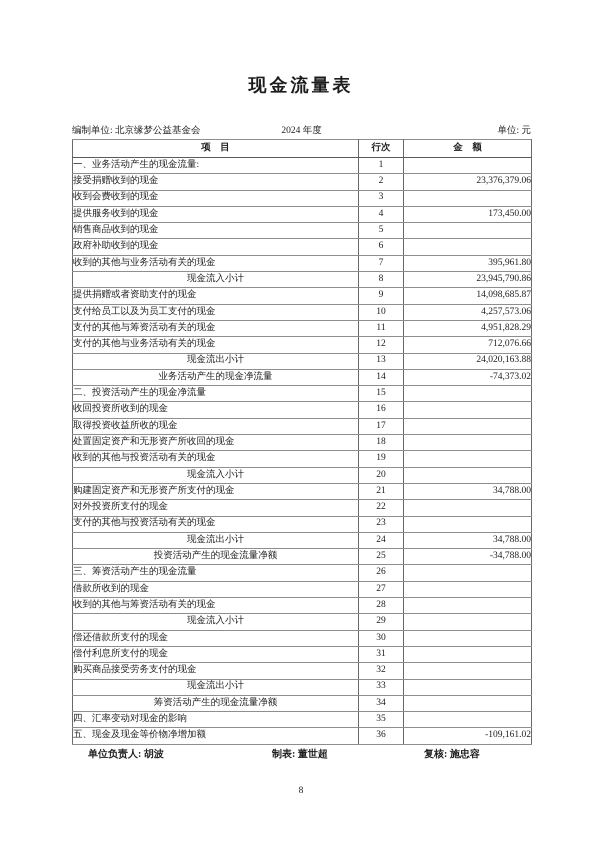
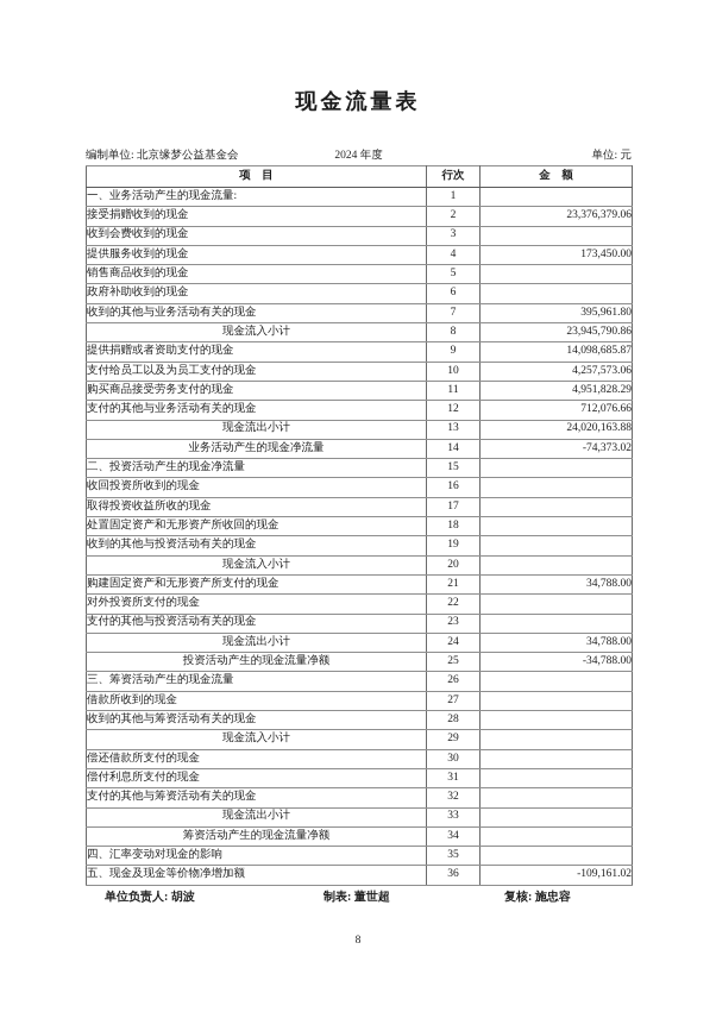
  现金流量表
  编制单位: 北京缘梦公益基金会
  2024 年度
  单位: 元
  项 目	行次	金 额
  一、业务活动产生的现金流量:	1
  接受捐赠收到的现金	2	23,376,379.06
  收到会费收到的现金	3
  提供服务收到的现金	4	173,450.00
  销售商品收到的现金	5
  政府补助收到的现金	6
  收到的其他与业务活动有关的现金	7	395,961.80
  现金流入小计	8	23,945,790.86
  提供捐赠或者资助支付的现金	9	14,098,685.87
  支付给员工以及为员工支付的现金	10	4,257,573.06
- 支付的其他与筹资活动有关的现金	11	4,951,828.29
+ 购买商品接受劳务支付的现金	11	4,951,828.29
  支付的其他与业务活动有关的现金	12	712,076.66
  现金流出小计	13	24,020,163.88
  业务活动产生的现金净流量	14	-74,373.02
  二、投资活动产生的现金净流量	15
  收回投资所收到的现金	16
  取得投资收益所收的现金	17
  处置固定资产和无形资产所收回的现金	18
  收到的其他与投资活动有关的现金	19
  现金流入小计	20
  购建固定资产和无形资产所支付的现金	21	34,788.00
  对外投资所支付的现金	22
  支付的其他与投资活动有关的现金	23
  现金流出小计	24	34,788.00
  投资活动产生的现金流量净额	25	-34,788.00
  三、筹资活动产生的现金流量	26
  借款所收到的现金	27
  收到的其他与筹资活动有关的现金	28
  现金流入小计	29
  偿还借款所支付的现金	30
  偿付利息所支付的现金	31
- 购买商品接受劳务支付的现金	32
+ 支付的其他与筹资活动有关的现金	32
  现金流出小计	33
  筹资活动产生的现金流量净额	34
  四、汇率变动对现金的影响	35
  五、现金及现金等价物净增加额	36	-109,161.02
  单位负责人: 胡波
  制表: 董世超
  复核: 施忠容
  8
